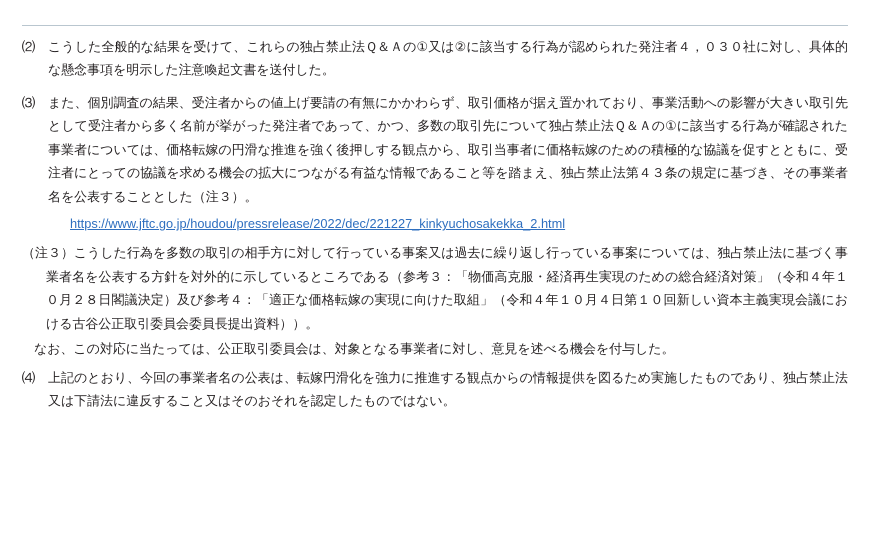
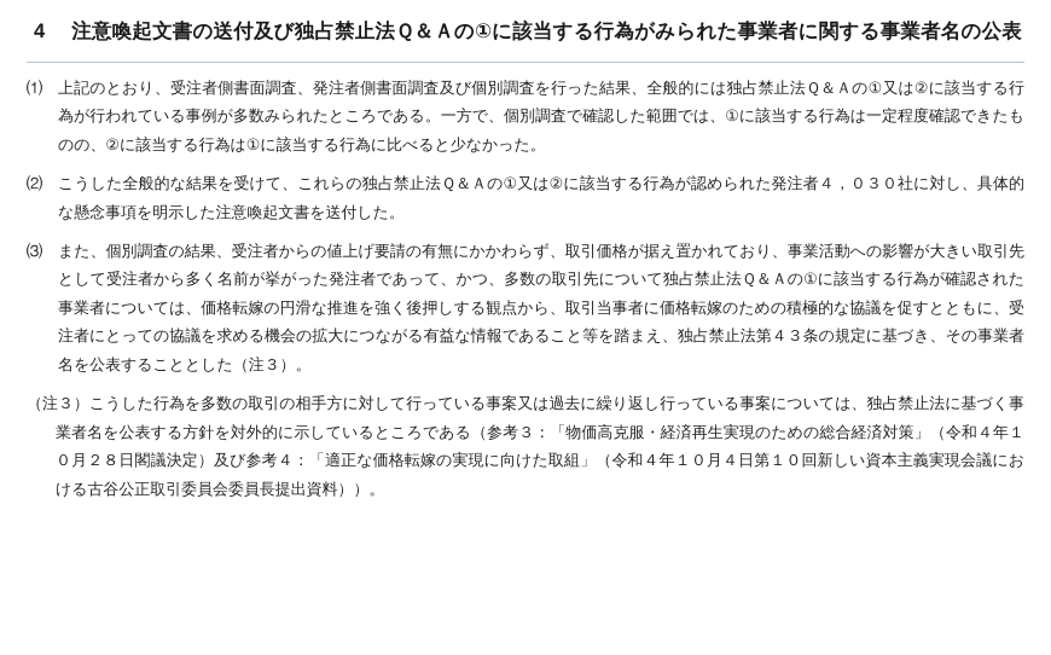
+ 4
+ 注意喚起文書の送付及び独占禁止法Ｑ＆Ａの①に該当する行為がみられた事業者に関する事業者名の公表
+ ⑴
+ 上記のとおり、受注者側書面調査、発注者側書面調査及び個別調査を行った結果、全般的には独占禁止法Ｑ＆Ａの①又は②に該当する行為が行われている事例が多数みられたところである。一方で、個別調査で確認した範囲では、①に該当する行為は一定程度確認できたものの、②に該当する行為は①に該当する行為に比べると少なかった。
  ⑵
  こうした全般的な結果を受けて、これらの独占禁止法Ｑ＆Ａの①又は②に該当する行為が認められた発注者４，０３０社に対し、具体的な懸念事項を明示した注意喚起文書を送付した。
  ⑶
  また、個別調査の結果、受注者からの値上げ要請の有無にかかわらず、取引価格が据え置かれており、事業活動への影響が大きい取引先として受注者から多く名前が挙がった発注者であって、かつ、多数の取引先について独占禁止法Ｑ＆Ａの①に該当する行為が確認された事業者については、価格転嫁の円滑な推進を強く後押しする観点から、取引当事者に価格転嫁のための積極的な協議を促すとともに、受注者にとっての協議を求める機会の拡大につながる有益な情報であること等を踏まえ、独占禁止法第４３条の規定に基づき、その事業者名を公表することとした（注３）。
- https://www.jftc.go.jp/houdou/pressrelease/2022/dec/221227_kinkyuchosakekka_2.html
  （注３）こうした行為を多数の取引の相手方に対して行っている事案又は過去に繰り返し行っている事案については、独占禁止法に基づく事業者名を公表する方針を対外的に示しているところである（参考３：「物価高克服・経済再生実現のための総合経済対策」（令和４年１０月２８日閣議決定）及び参考４：「適正な価格転嫁の実現に向けた取組」（令和４年１０月４日第１０回新しい資本主義実現会議における古谷公正取引委員会委員長提出資料））。
- なお、この対応に当たっては、公正取引委員会は、対象となる事業者に対し、意見を述べる機会を付与した。
- ⑷
- 上記のとおり、今回の事業者名の公表は、転嫁円滑化を強力に推進する観点からの情報提供を図るため実施したものであり、独占禁止法又は下請法に違反すること又はそのおそれを認定したものではない。
